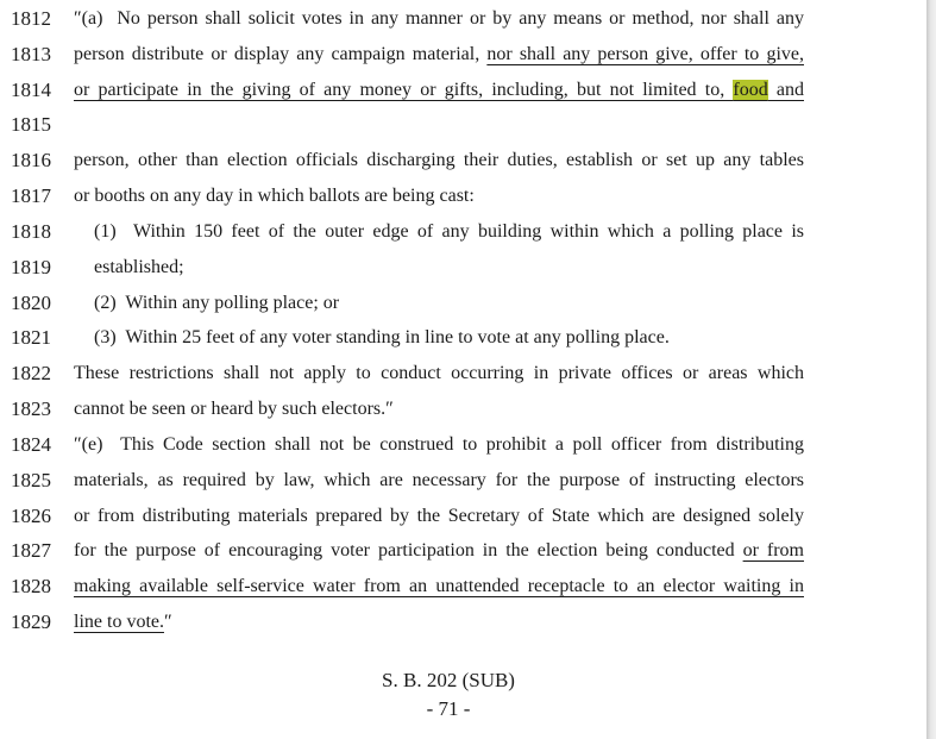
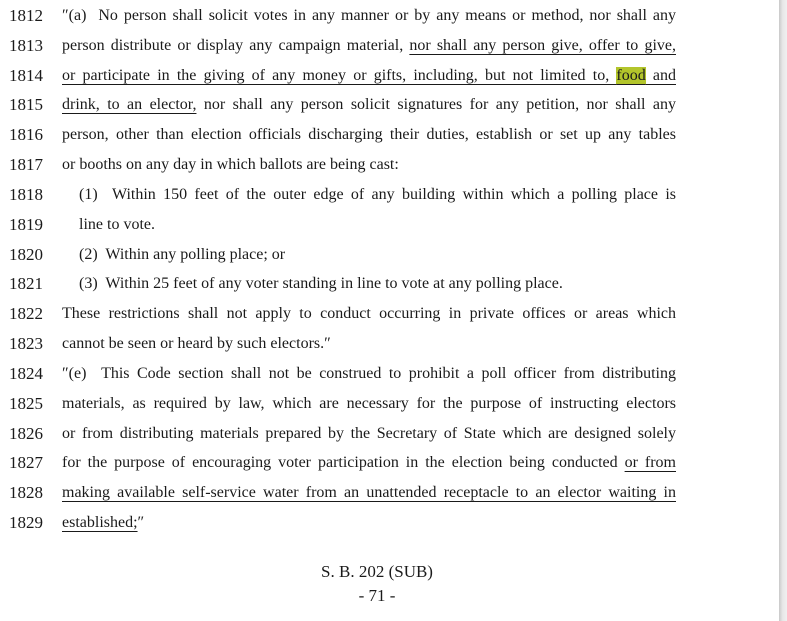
  1812
  ″(a) No person shall solicit votes in any manner or by any means or method, nor shall any
  1813
  person distribute or display any campaign material, nor shall any person give, offer to give,
  1814
  or participate in the giving of any money or gifts, including, but not limited to, food and
  1815
+ drink, to an elector, nor shall any person solicit signatures for any petition, nor shall any
  1816
  person, other than election officials discharging their duties, establish or set up any tables
  1817
  or booths on any day in which ballots are being cast:
  1818
  (1) Within 150 feet of the outer edge of any building within which a polling place is
  1819
- established;
+ line to vote.
  1820
  (2) Within any polling place; or
  1821
  (3) Within 25 feet of any voter standing in line to vote at any polling place.
  1822
  These restrictions shall not apply to conduct occurring in private offices or areas which
  1823
  cannot be seen or heard by such electors.″
  1824
  ″(e) This Code section shall not be construed to prohibit a poll officer from distributing
  1825
  materials, as required by law, which are necessary for the purpose of instructing electors
  1826
  or from distributing materials prepared by the Secretary of State which are designed solely
  1827
  for the purpose of encouraging voter participation in the election being conducted or from
  1828
  making available self-service water from an unattended receptacle to an elector waiting in
  1829
- line to vote.″
+ established;″
  S. B. 202 (SUB)
  - 71 -
